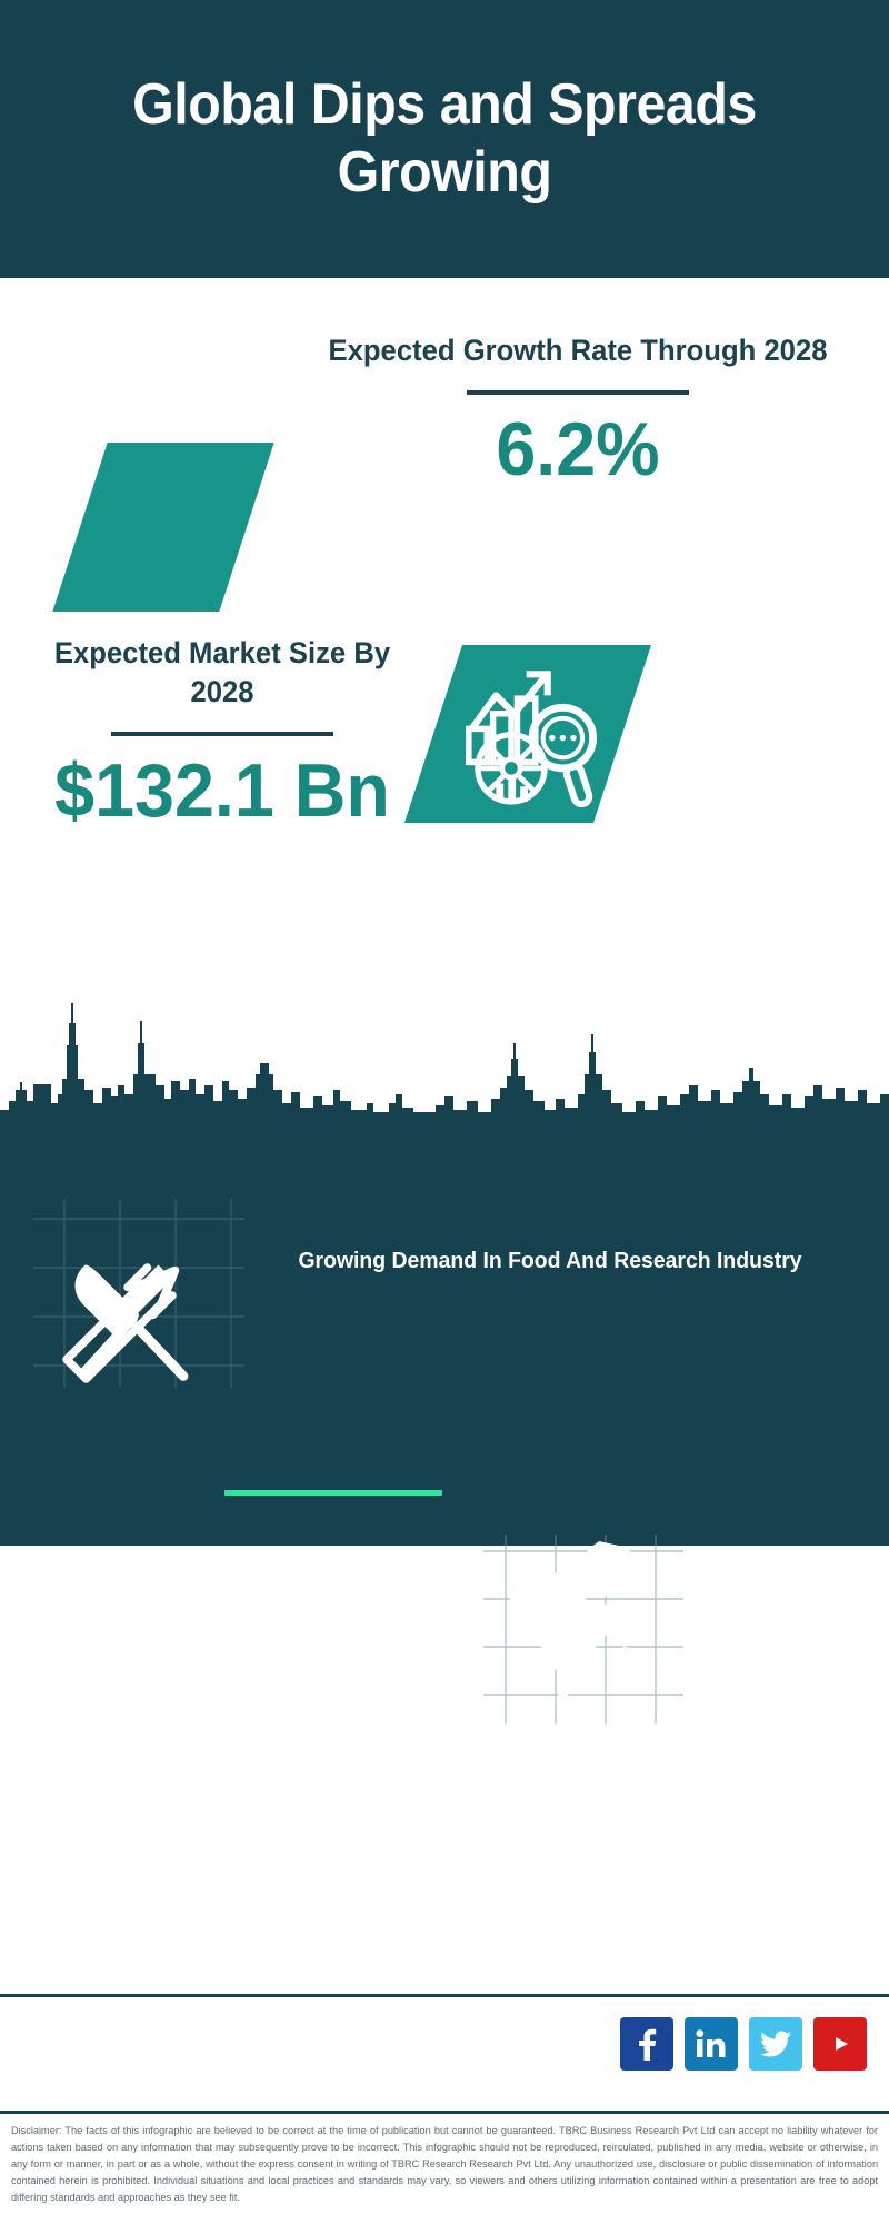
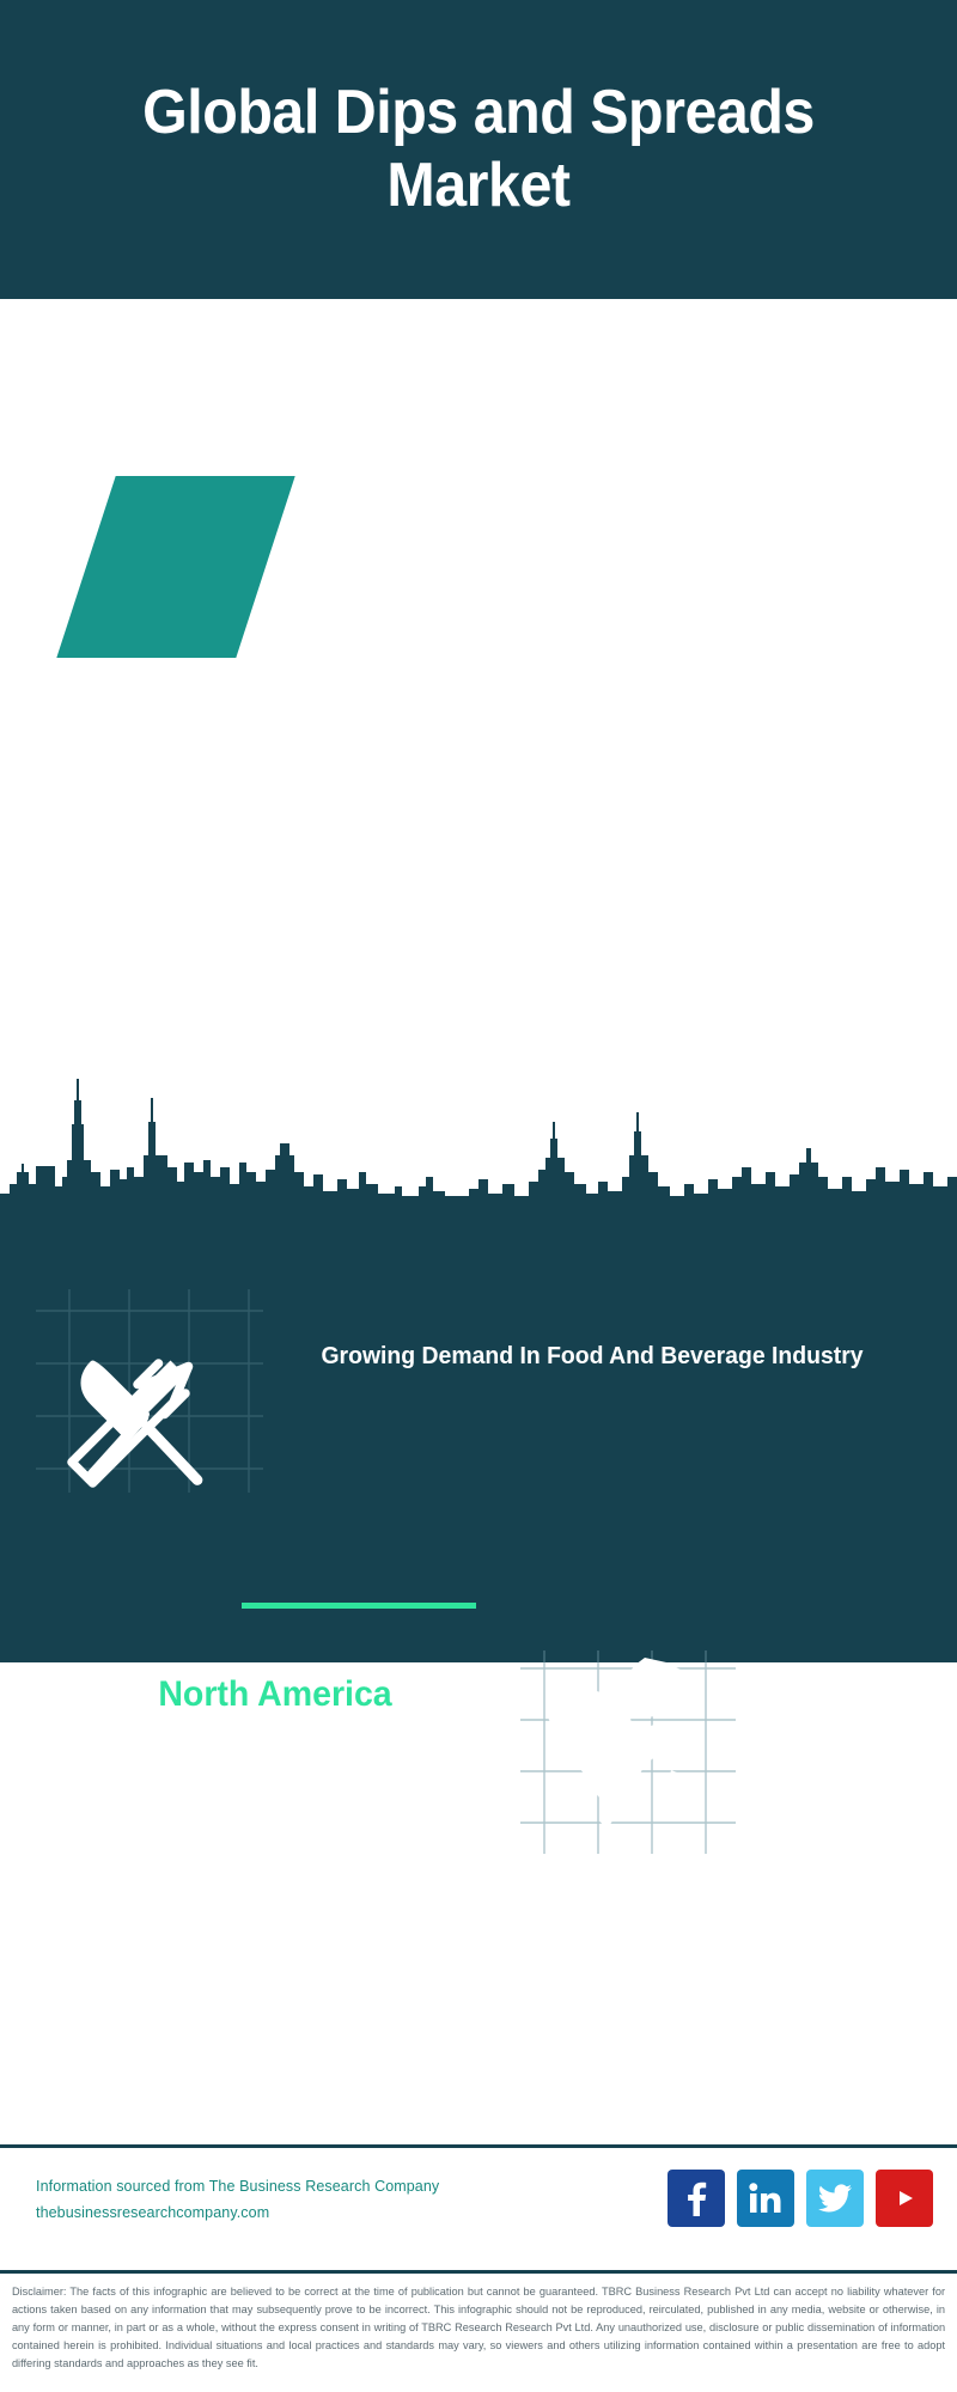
- Global Dips and Spreads Growing
+ Global Dips and Spreads Market
- Expected Growth Rate Through 2028
- 6.2%
- Expected Market Size By 2028
- $132.1 Bn
- Growing Demand In Food And Research Industry
+ Growing Demand In Food And Beverage Industry
+ North America
+ Information sourced from The Business Research Company
+ thebusinessresearchcompany.com
  Disclaimer: The facts of this infographic are believed to be correct at the time of publication but cannot be guaranteed. TBRC Business Research Pvt Ltd can accept no liability whatever for actions taken based on any information that may subsequently prove to be incorrect. This infographic should not be reproduced, reirculated, published in any media, website or otherwise, in any form or manner, in part or as a whole, without the express consent in writing of TBRC Research Research Pvt Ltd. Any unauthorized use, disclosure or public dissemination of information contained herein is prohibited. Individual situations and local practices and standards may vary, so viewers and others utilizing information contained within a presentation are free to adopt differing standards and approaches as they see fit.
